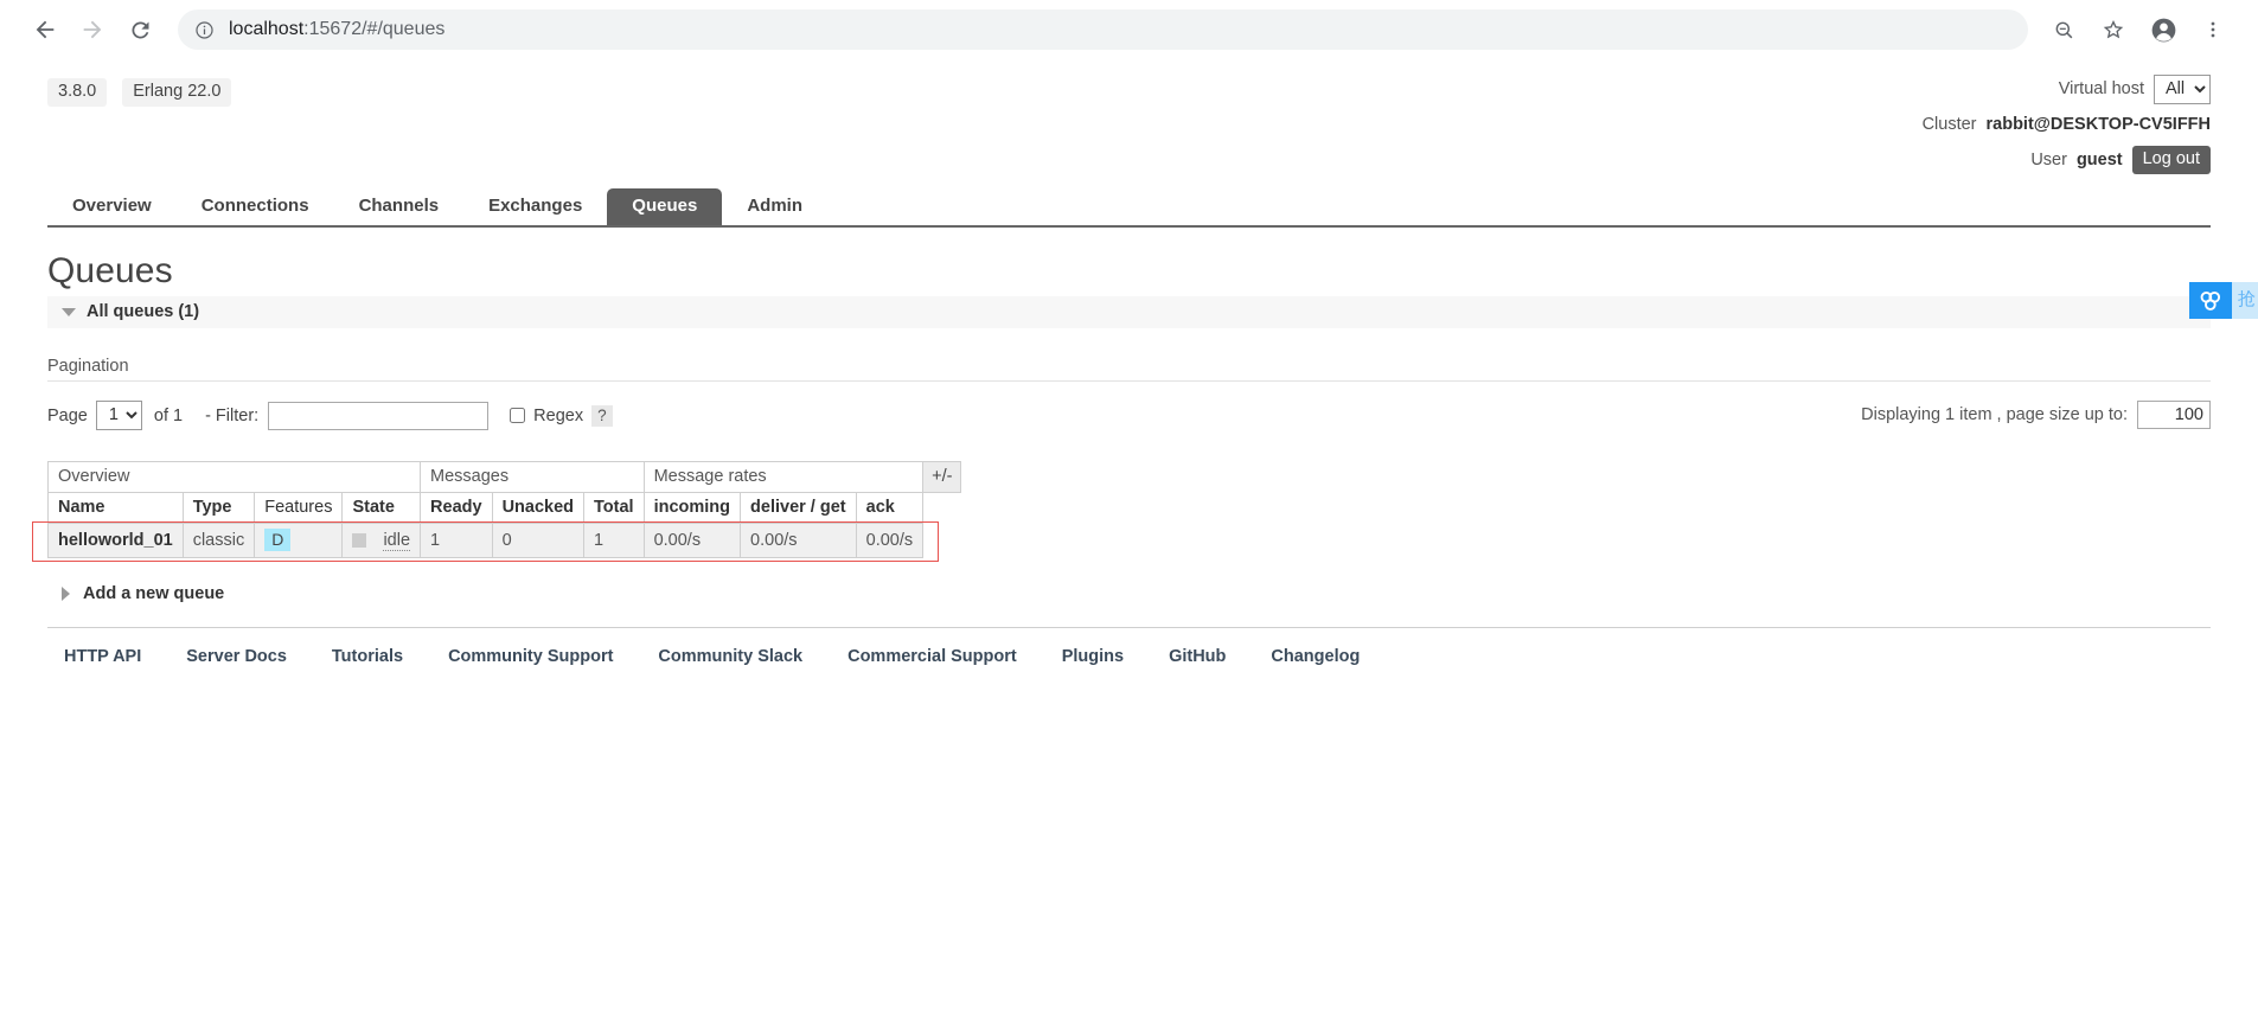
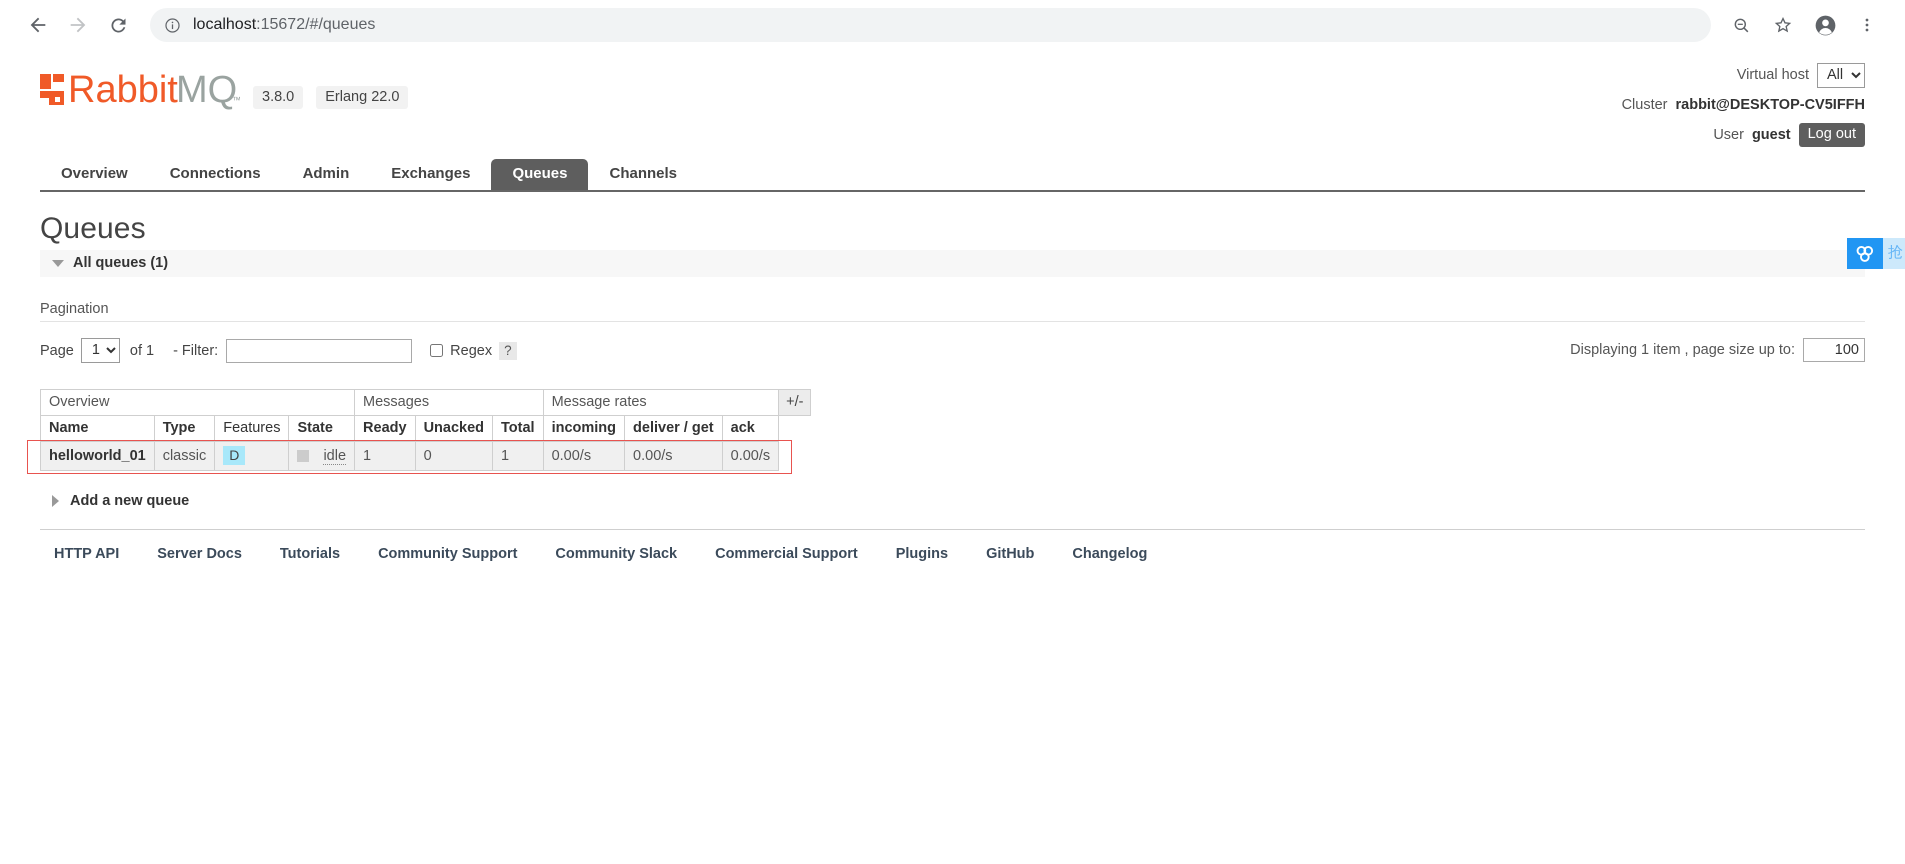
  localhost:15672/#/queues
+ Rabbit
+ MQ
+ ™
  3.8.0
  Erlang 22.0
  Virtual host
  All
  Cluster
  rabbit@DESKTOP-CV5IFFH
  User
  guest
  Log out
  Overview
  Connections
- Channels
+ Admin
  Exchanges
  Queues
- Admin
+ Channels
  Queues
  All queues (1)
  Pagination
  Page
  1
  of 1
  - Filter:
  Regex
  ?
  Displaying 1 item , page size up to:
  100
  Overview	Messages	Message rates
  Name	Type	Features	State	Ready	Unacked	Total	incoming	deliver / get	ack
  helloworld_01	classic	D	idle	1	0	1	0.00/s	0.00/s	0.00/s
  +/-
  Add a new queue
  HTTP API
  Server Docs
  Tutorials
  Community Support
  Community Slack
  Commercial Support
  Plugins
  GitHub
  Changelog
  抢
